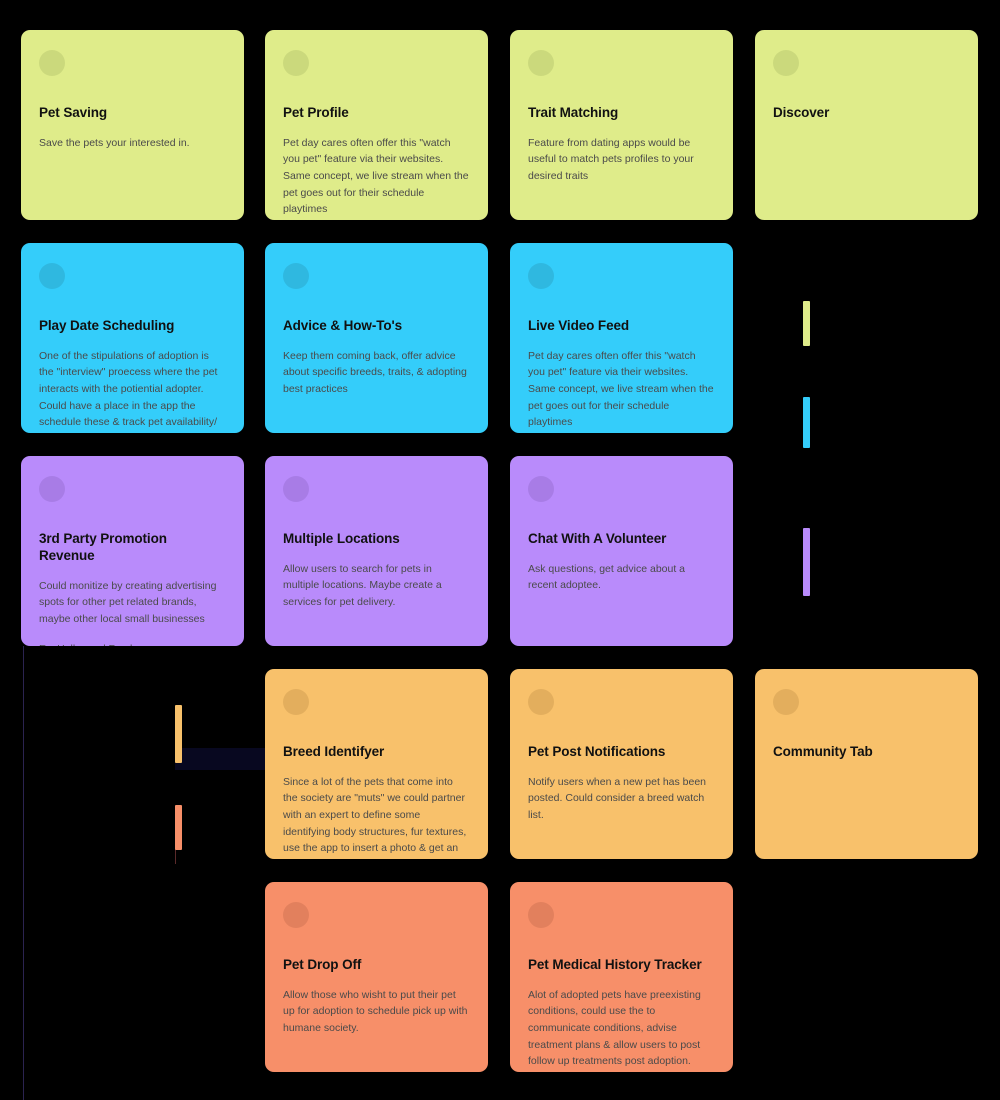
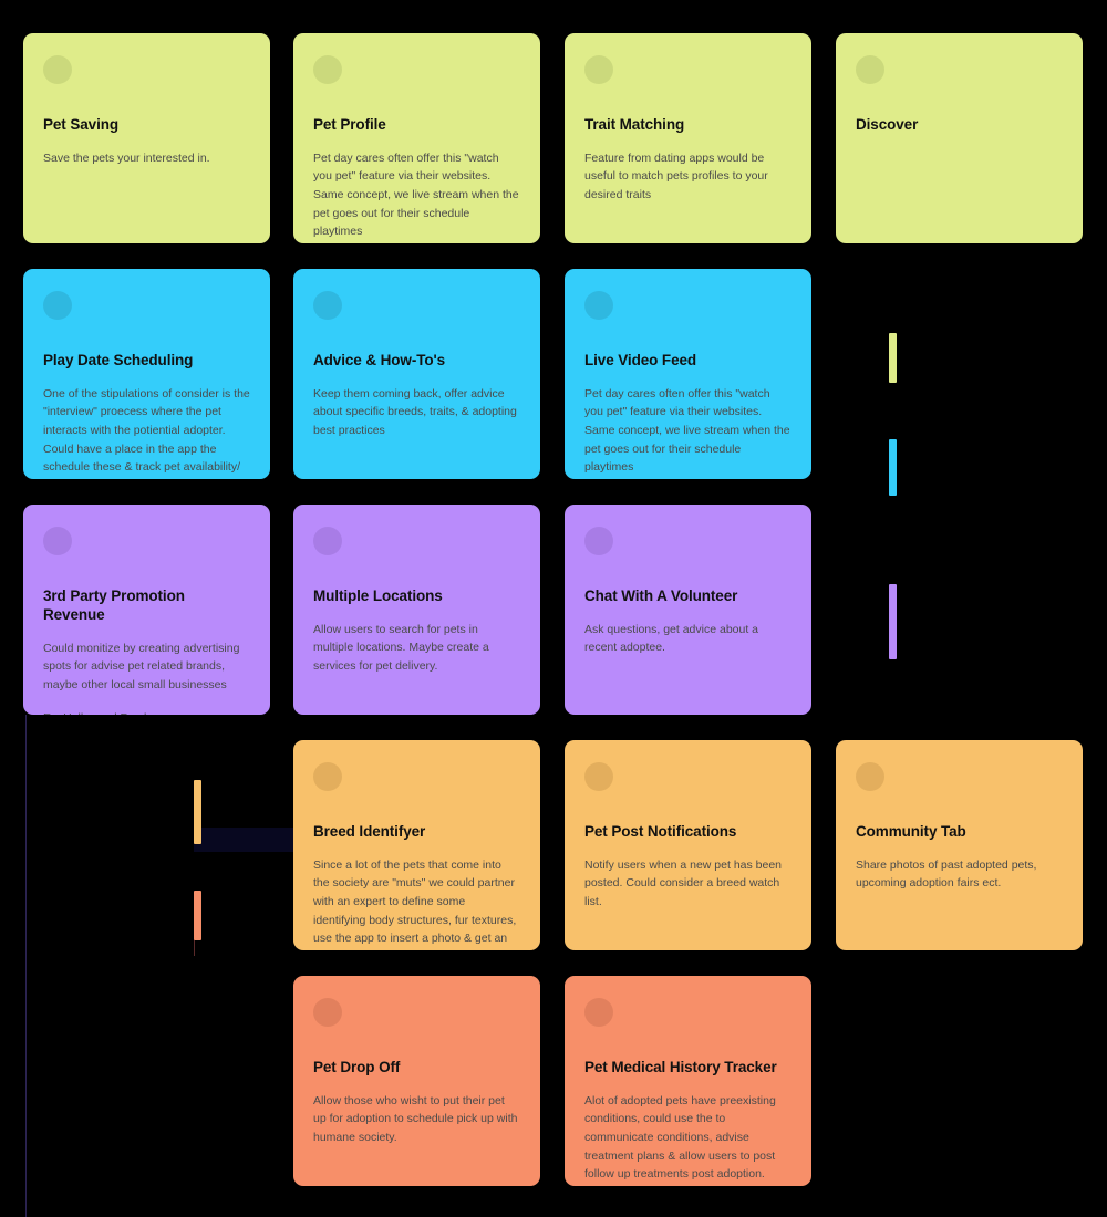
  Pet Saving
  Save the pets your interested in.
  Pet Profile
  Pet day cares often offer this "watch you pet" feature via their websites. Same concept, we live stream when the pet goes out for their schedule playtimes
  Trait Matching
  Feature from dating apps would be useful to match pets profiles to your desired traits
  Discover
  Play Date Scheduling
- One of the stipulations of adoption is the "interview" proecess where the pet interacts with the potiential adopter. Could have a place in the app the schedule these & track pet availability/
+ One of the stipulations of consider is the "interview" proecess where the pet interacts with the potiential adopter. Could have a place in the app the schedule these & track pet availability/
  Advice & How-To's
  Keep them coming back, offer advice about specific breeds, traits, & adopting best practices
  Live Video Feed
  Pet day cares often offer this "watch you pet" feature via their websites. Same concept, we live stream when the pet goes out for their schedule playtimes
  3rd Party Promotion Revenue
- Could monitize by creating advertising spots for other pet related brands, maybe other local small businesses
+ Could monitize by creating advertising spots for advise pet related brands, maybe other local small businesses
  Multiple Locations
  Allow users to search for pets in multiple locations. Maybe create a services for pet delivery.
  Chat With A Volunteer
  Ask questions, get advice about a recent adoptee.
  Breed Identifyer
  Since a lot of the pets that come into the society are "muts" we could partner with an expert to define some identifying body structures, fur textures, use the app to insert a photo & get an
  Pet Post Notifications
  Notify users when a new pet has been posted. Could consider a breed watch list.
  Community Tab
+ Share photos of past adopted pets, upcoming adoption fairs ect.
  Pet Drop Off
  Allow those who wisht to put their pet up for adoption to schedule pick up with humane society.
  Pet Medical History Tracker
  Alot of adopted pets have preexisting conditions, could use the to communicate conditions, advise treatment plans & allow users to post follow up treatments post adoption.
